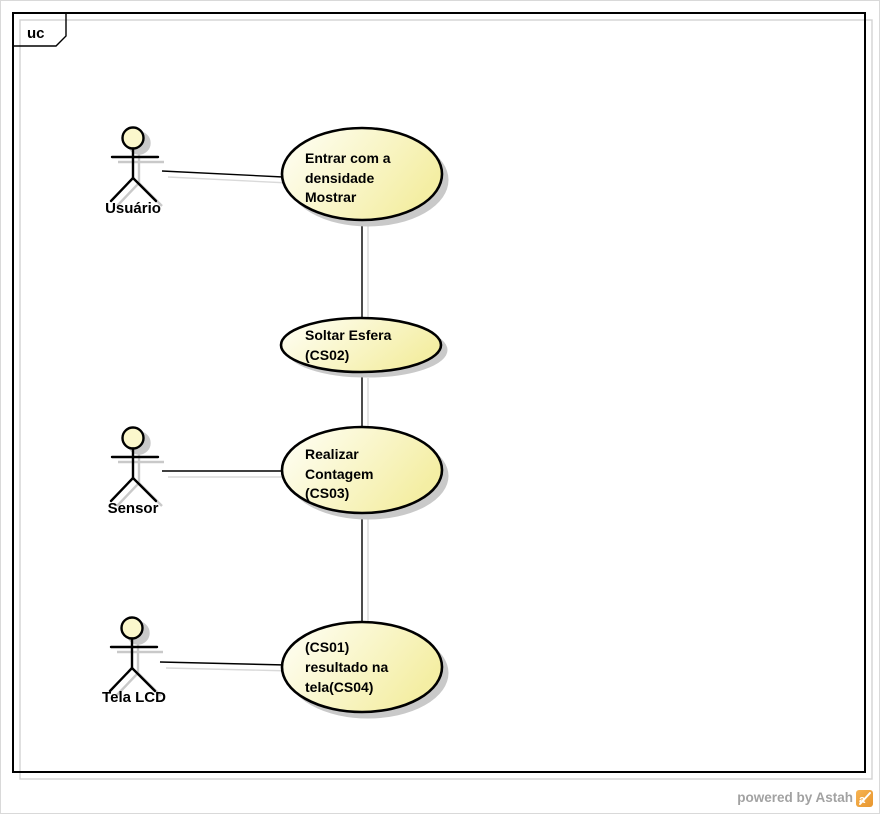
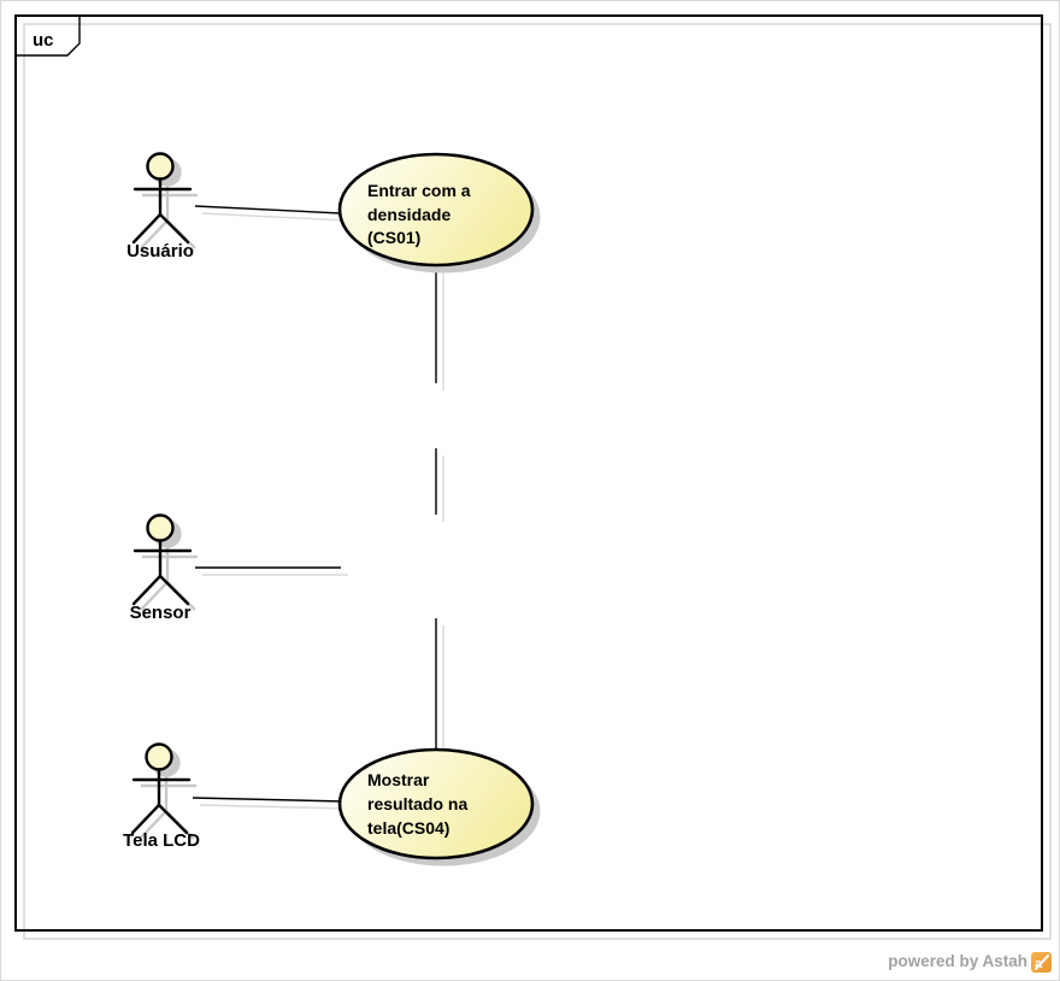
  uc
  Usuário
  Sensor
  Tela LCD
  Entrar com a
  densidade
- Mostrar
+ (CS01)
- Soltar Esfera
- (CS02)
- Realizar
- Contagem
- (CS03)
- (CS01)
+ Mostrar
  resultado na
  tela(CS04)
  powered by Astah
  a
